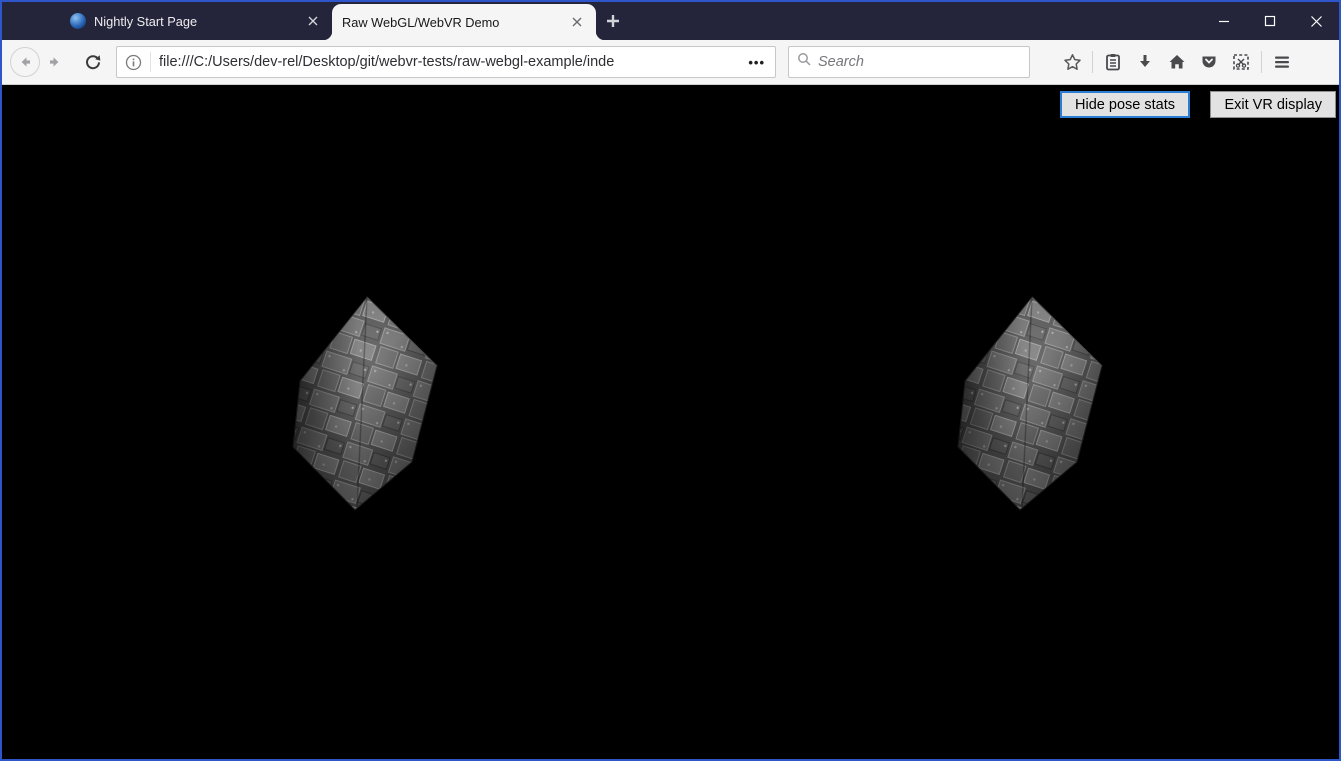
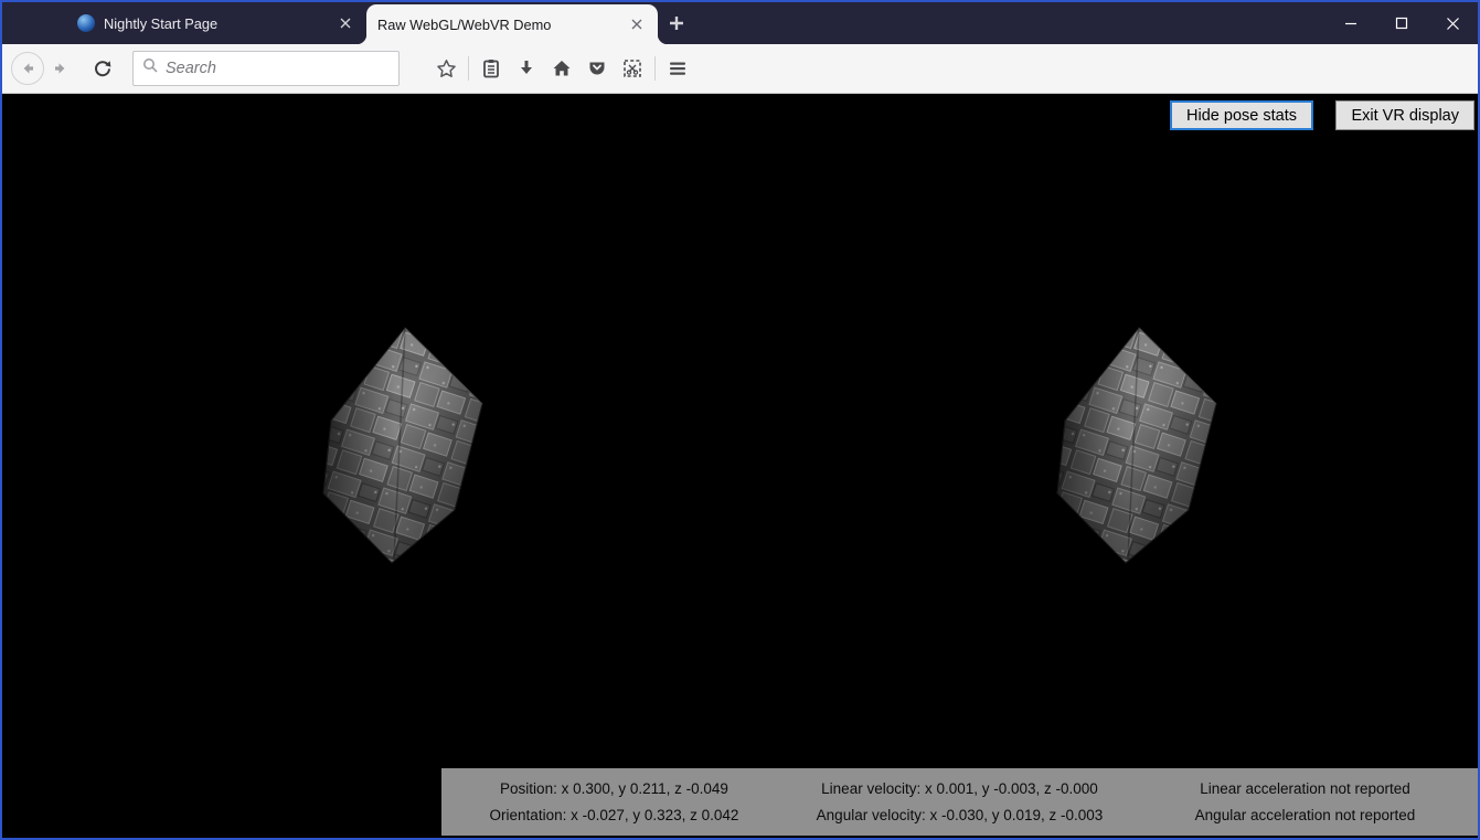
  Nightly Start Page
  Raw WebGL/WebVR Demo
- file:///C:/Users/dev-rel/Desktop/git/webvr-tests/raw-webgl-example/inde
- •••
  Search
  Hide pose stats
  Exit VR display
+ Position: x 0.300, y 0.211, z -0.049
+ Orientation: x -0.027, y 0.323, z 0.042
+ Linear velocity: x 0.001, y -0.003, z -0.000
+ Angular velocity: x -0.030, y 0.019, z -0.003
+ Linear acceleration not reported
+ Angular acceleration not reported
